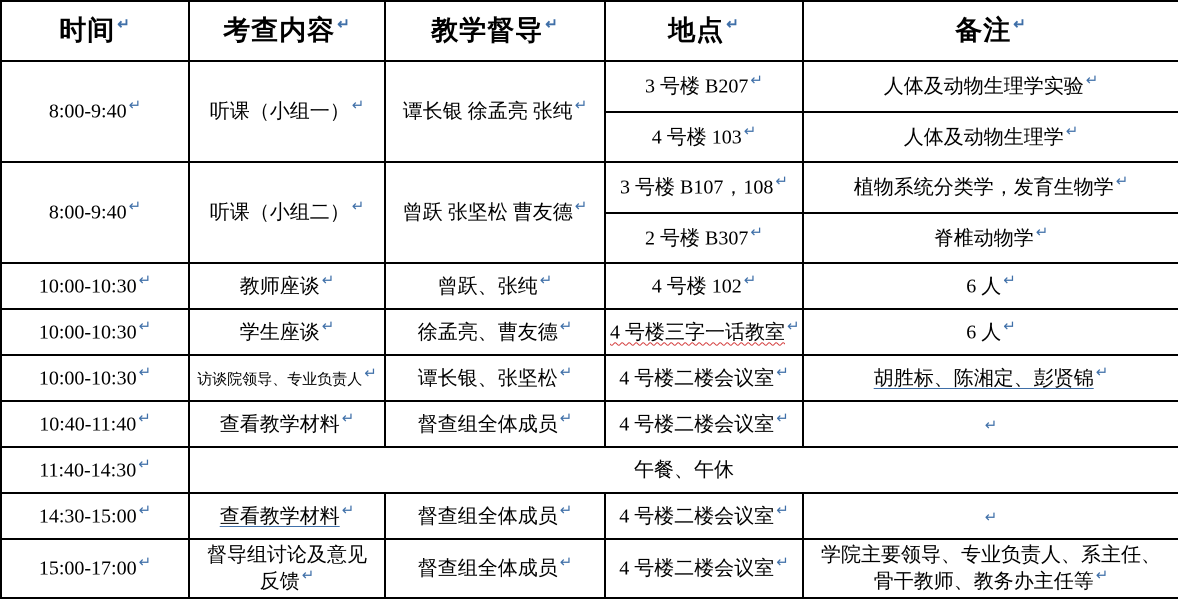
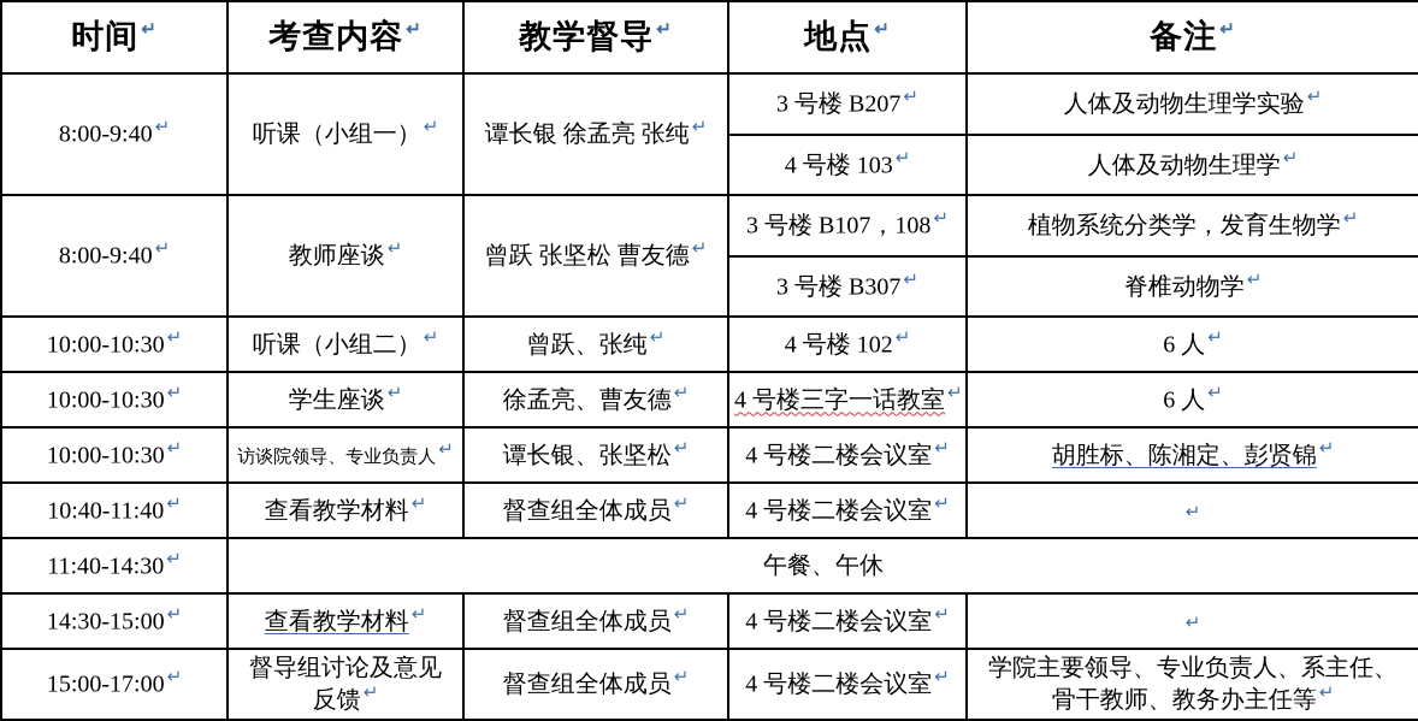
  时间↵	考查内容↵	教学督导↵	地点↵	备注↵
  8:00-9:40↵	听课（小组一）↵	谭长银 徐孟亮 张纯↵	3 号楼 B207↵	人体及动物生理学实验↵
  4 号楼 103↵	人体及动物生理学↵
- 8:00-9:40↵	听课（小组二）↵	曾跃 张坚松 曹友德↵	3 号楼 B107，108↵	植物系统分类学，发育生物学↵
+ 8:00-9:40↵	教师座谈↵	曾跃 张坚松 曹友德↵	3 号楼 B107，108↵	植物系统分类学，发育生物学↵
- 2 号楼 B307↵	脊椎动物学↵
+ 3 号楼 B307↵	脊椎动物学↵
- 10:00-10:30↵	教师座谈↵	曾跃、张纯↵	4 号楼 102↵	6 人↵
+ 10:00-10:30↵	听课（小组二）↵	曾跃、张纯↵	4 号楼 102↵	6 人↵
  10:00-10:30↵	学生座谈↵	徐孟亮、曹友德↵	4 号楼三字一话教室↵	6 人↵
  10:00-10:30↵	访谈院领导、专业负责人 ↵	谭长银、张坚松↵	4 号楼二楼会议室↵	胡胜标、陈湘定、彭贤锦↵
  10:40-11:40↵	查看教学材料↵	督查组全体成员↵	4 号楼二楼会议室↵	↵
  11:40-14:30↵	午餐、午休
  14:30-15:00↵	查看教学材料↵	督查组全体成员↵	4 号楼二楼会议室↵	↵
  15:00-17:00↵	督导组讨论及意见 反馈↵	督查组全体成员↵	4 号楼二楼会议室↵	学院主要领导、专业负责人、系主任、 骨干教师、教务办主任等↵
